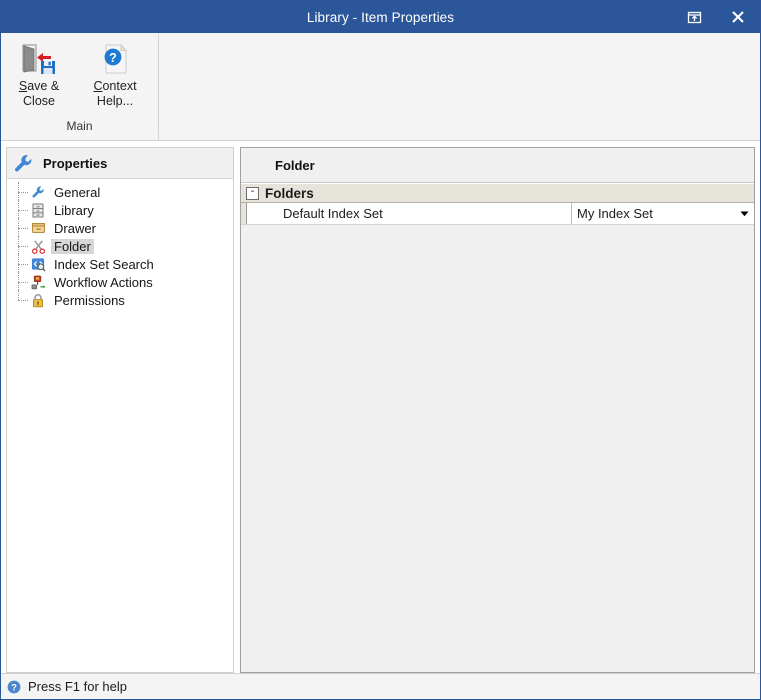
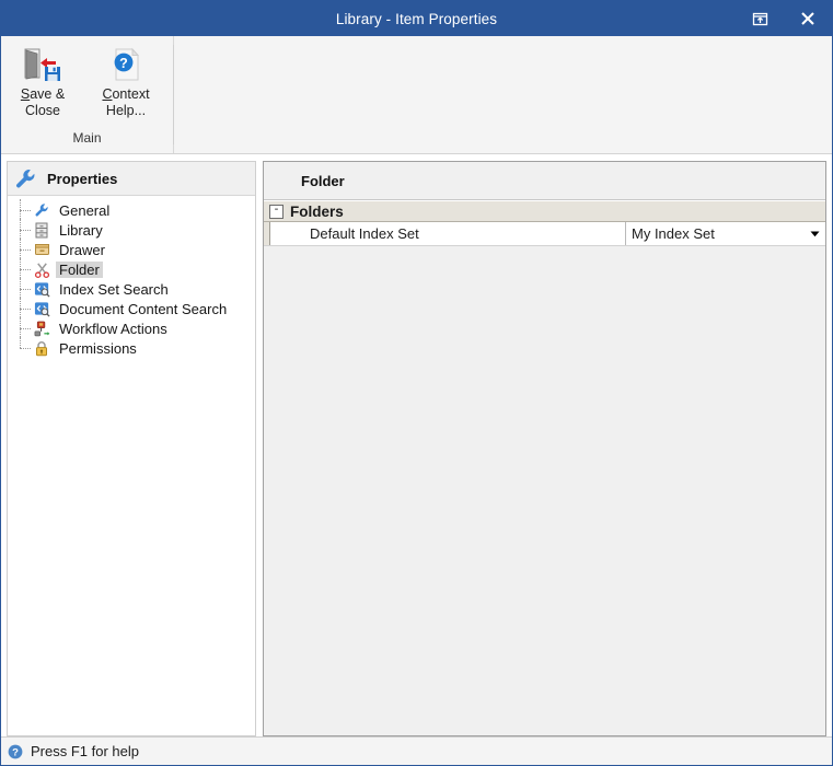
  Library - Item Properties
  Save &
  Close
  ?
  Context
  Help...
  Main
  Properties
  General
  Library
  Drawer
  Folder
  Index Set Search
+ Document Content Search
  Workflow Actions
  Permissions
  Folder
  -
  Folders
  Default Index Set
  My Index Set
  ?
  Press F1 for help
